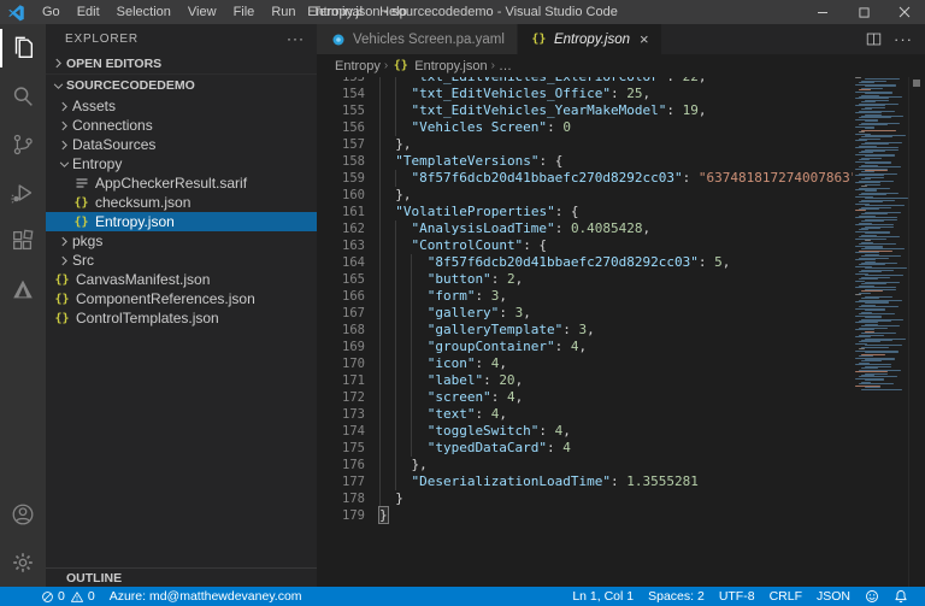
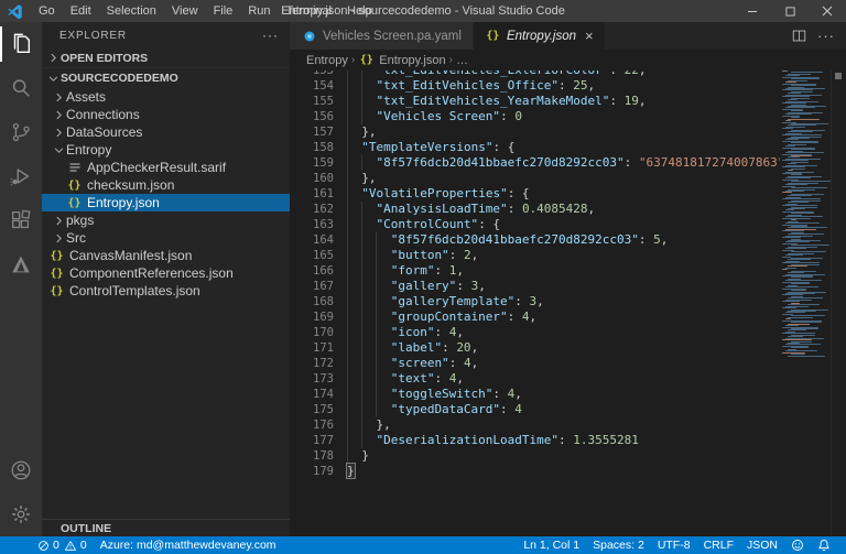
  Go
  Edit
  Selection
  View
  File
  Run
  Terminal
  Help
  Entropy.json - sourcecodedemo - Visual Studio Code
  EXPLORER
  ···
  OPEN EDITORS
  SOURCECODEDEMO
  Assets
  Connections
  DataSources
  Entropy
  AppCheckerResult.sarif
  {}
  checksum.json
  {}
  Entropy.json
  pkgs
  Src
  {}
  CanvasManifest.json
  {}
  ComponentReferences.json
  {}
  ControlTemplates.json
  OUTLINE
  Vehicles Screen.pa.yaml
  {}
  Entropy.json
  ×
  ···
  Entropy
  ›
  {}
  Entropy.json
  ›
  …
  153
  "txt_EditVehicles_ExteriorColor": 22,
  154
  "txt_EditVehicles_Office": 25,
  155
  "txt_EditVehicles_YearMakeModel": 19,
  156
  "Vehicles Screen": 0
  157
  },
  158
  "TemplateVersions": {
  159
  "8f57f6dcb20d41bbaefc270d8292cc03": "637481817274007863
  160
  },
  161
  "VolatileProperties": {
  162
  "AnalysisLoadTime": 0.4085428,
  163
  "ControlCount": {
  164
  "8f57f6dcb20d41bbaefc270d8292cc03": 5,
  165
  "button": 2,
  166
- "form": 3,
+ "form": 1,
  167
  "gallery": 3,
  168
  "galleryTemplate": 3,
  169
  "groupContainer": 4,
  170
  "icon": 4,
  171
  "label": 20,
  172
  "screen": 4,
  173
  "text": 4,
  174
  "toggleSwitch": 4,
  175
  "typedDataCard": 4
  176
  },
  177
  "DeserializationLoadTime": 1.3555281
  178
  }
  179
  }
  0
  0
  Azure: md@matthewdevaney.com
  Ln 1, Col 1
  Spaces: 2
  UTF-8
  CRLF
  JSON
